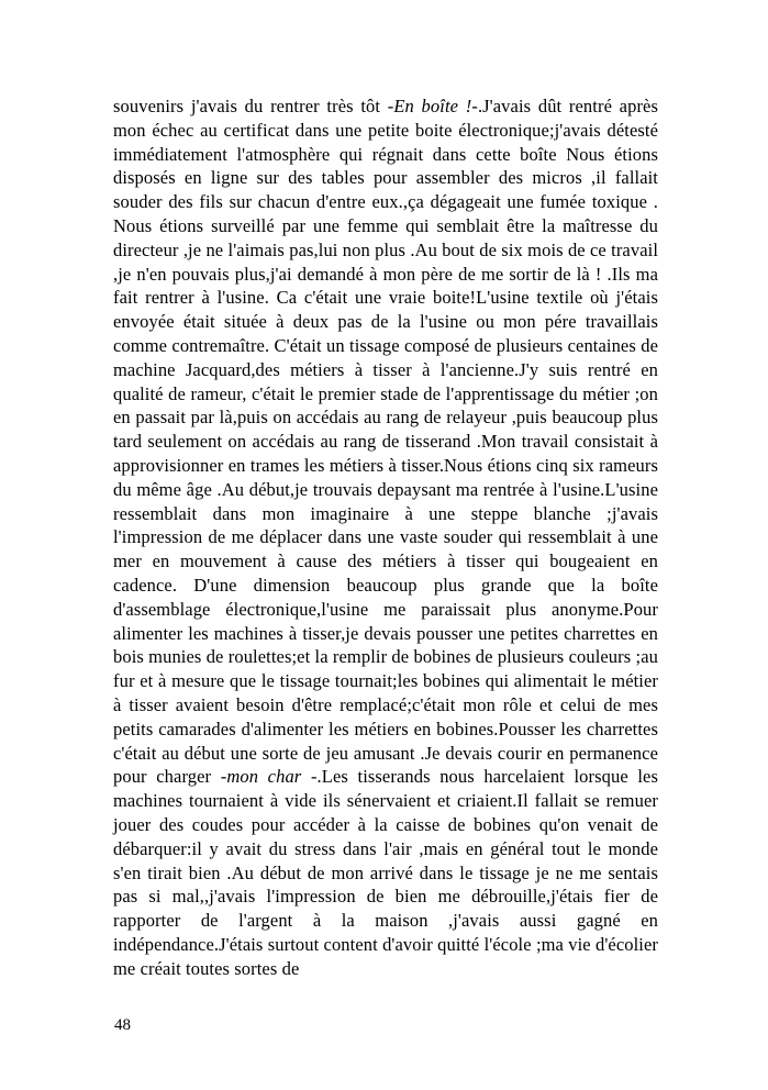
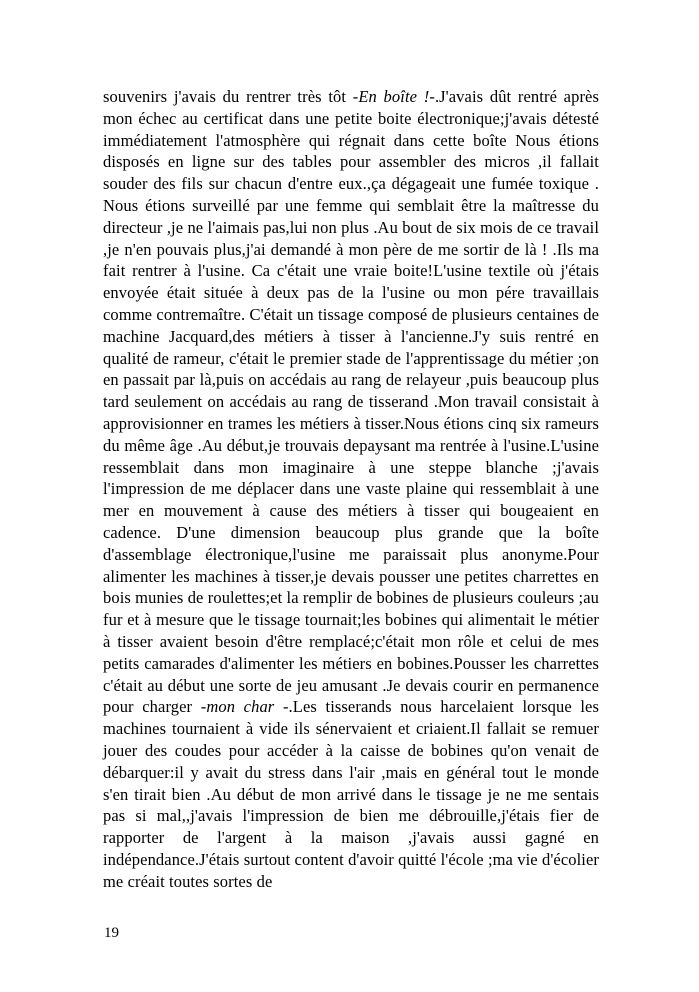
- souvenirs j'avais du rentrer très tôt -En boîte !-.J'avais dût rentré après mon échec au certificat dans une petite boite électronique;j'avais détesté immédiatement l'atmosphère qui régnait dans cette boîte Nous étions disposés en ligne sur des tables pour assembler des micros ,il fallait souder des fils sur chacun d'entre eux.,ça dégageait une fumée toxique . Nous étions surveillé par une femme qui semblait être la maîtresse du directeur ,je ne l'aimais pas,lui non plus .Au bout de six mois de ce travail ,je n'en pouvais plus,j'ai demandé à mon père de me sortir de là ! .Ils ma fait rentrer à l'usine. Ca c'était une vraie boite!L'usine textile où j'étais envoyée était située à deux pas de la l'usine ou mon pére travaillais comme contremaître. C'était un tissage composé de plusieurs centaines de machine Jacquard,des métiers à tisser à l'ancienne.J'y suis rentré en qualité de rameur, c'était le premier stade de l'apprentissage du métier ;on en passait par là,puis on accédais au rang de relayeur ,puis beaucoup plus tard seulement on accédais au rang de tisserand .Mon travail consistait à approvisionner en trames les métiers à tisser.Nous étions cinq six rameurs du même âge .Au début,je trouvais depaysant ma rentrée à l'usine.L'usine ressemblait dans mon imaginaire à une steppe blanche ;j'avais l'impression de me déplacer dans une vaste souder qui ressemblait à une mer en mouvement à cause des métiers à tisser qui bougeaient en cadence. D'une dimension beaucoup plus grande que la boîte d'assemblage électronique,l'usine me paraissait plus anonyme.Pour alimenter les machines à tisser,je devais pousser une petites charrettes en bois munies de roulettes;et la remplir de bobines de plusieurs couleurs ;au fur et à mesure que le tissage tournait;les bobines qui alimentait le métier à tisser avaient besoin d'être remplacé;c'était mon rôle et celui de mes petits camarades d'alimenter les métiers en bobines.Pousser les charrettes c'était au début une sorte de jeu amusant .Je devais courir en permanence pour charger -mon char -.Les tisserands nous harcelaient lorsque les machines tournaient à vide ils sénervaient et criaient.Il fallait se remuer jouer des coudes pour accéder à la caisse de bobines qu'on venait de débarquer:il y avait du stress dans l'air ,mais en général tout le monde s'en tirait bien .Au début de mon arrivé dans le tissage je ne me sentais pas si mal,,j'avais l'impression de bien me débrouille,j'étais fier de rapporter de l'argent à la maison ,j'avais aussi gagné en indépendance.J'étais surtout content d'avoir quitté l'école ;ma vie d'écolier me créait toutes sortes de
+ souvenirs j'avais du rentrer très tôt -En boîte !-.J'avais dût rentré après mon échec au certificat dans une petite boite électronique;j'avais détesté immédiatement l'atmosphère qui régnait dans cette boîte Nous étions disposés en ligne sur des tables pour assembler des micros ,il fallait souder des fils sur chacun d'entre eux.,ça dégageait une fumée toxique . Nous étions surveillé par une femme qui semblait être la maîtresse du directeur ,je ne l'aimais pas,lui non plus .Au bout de six mois de ce travail ,je n'en pouvais plus,j'ai demandé à mon père de me sortir de là ! .Ils ma fait rentrer à l'usine. Ca c'était une vraie boite!L'usine textile où j'étais envoyée était située à deux pas de la l'usine ou mon pére travaillais comme contremaître. C'était un tissage composé de plusieurs centaines de machine Jacquard,des métiers à tisser à l'ancienne.J'y suis rentré en qualité de rameur, c'était le premier stade de l'apprentissage du métier ;on en passait par là,puis on accédais au rang de relayeur ,puis beaucoup plus tard seulement on accédais au rang de tisserand .Mon travail consistait à approvisionner en trames les métiers à tisser.Nous étions cinq six rameurs du même âge .Au début,je trouvais depaysant ma rentrée à l'usine.L'usine ressemblait dans mon imaginaire à une steppe blanche ;j'avais l'impression de me déplacer dans une vaste plaine qui ressemblait à une mer en mouvement à cause des métiers à tisser qui bougeaient en cadence. D'une dimension beaucoup plus grande que la boîte d'assemblage électronique,l'usine me paraissait plus anonyme.Pour alimenter les machines à tisser,je devais pousser une petites charrettes en bois munies de roulettes;et la remplir de bobines de plusieurs couleurs ;au fur et à mesure que le tissage tournait;les bobines qui alimentait le métier à tisser avaient besoin d'être remplacé;c'était mon rôle et celui de mes petits camarades d'alimenter les métiers en bobines.Pousser les charrettes c'était au début une sorte de jeu amusant .Je devais courir en permanence pour charger -mon char -.Les tisserands nous harcelaient lorsque les machines tournaient à vide ils sénervaient et criaient.Il fallait se remuer jouer des coudes pour accéder à la caisse de bobines qu'on venait de débarquer:il y avait du stress dans l'air ,mais en général tout le monde s'en tirait bien .Au début de mon arrivé dans le tissage je ne me sentais pas si mal,,j'avais l'impression de bien me débrouille,j'étais fier de rapporter de l'argent à la maison ,j'avais aussi gagné en indépendance.J'étais surtout content d'avoir quitté l'école ;ma vie d'écolier me créait toutes sortes de
- 48
+ 19
